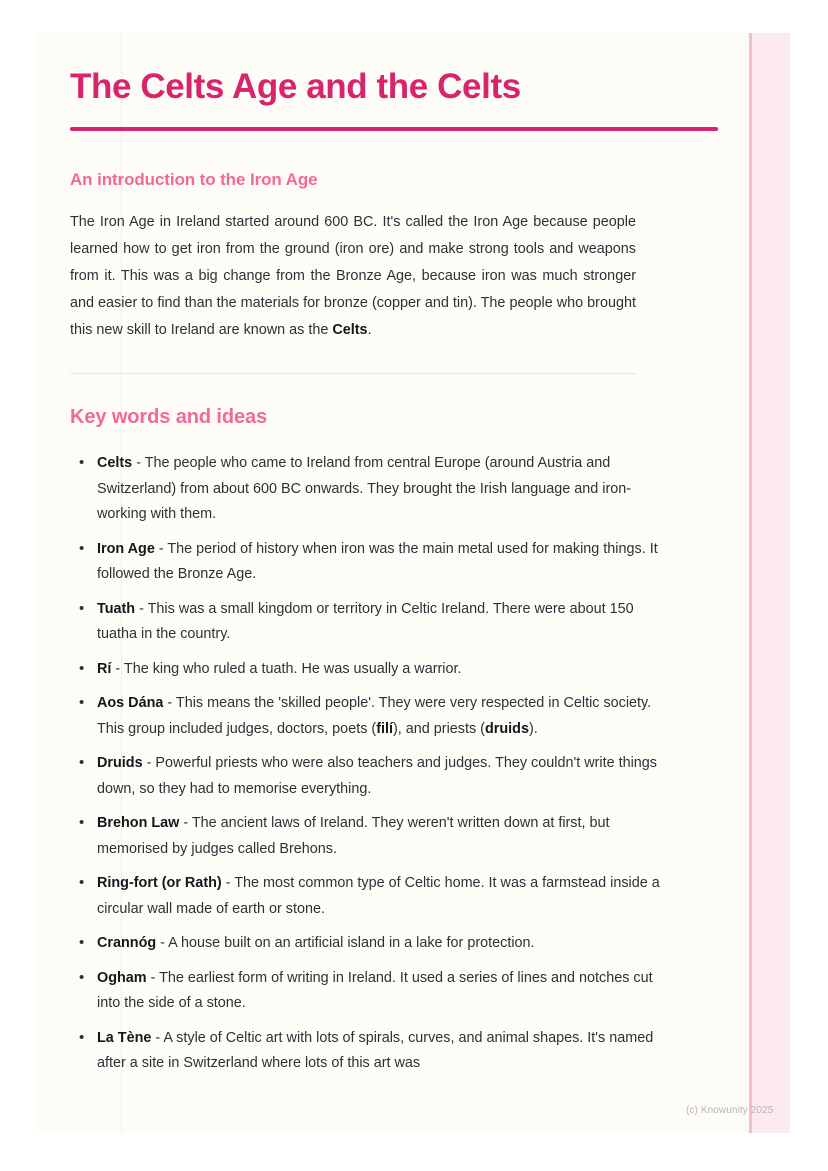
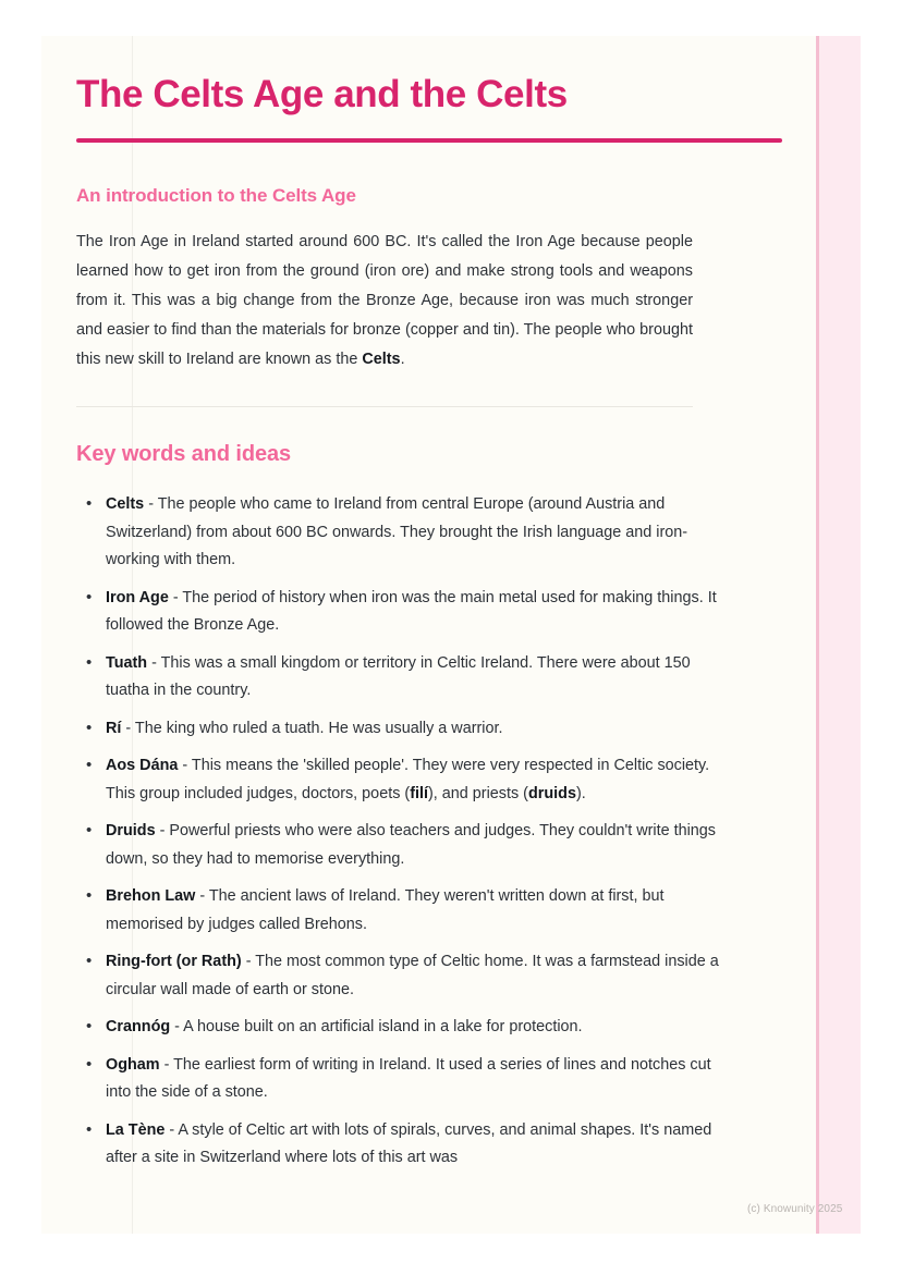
  The Celts Age and the Celts
- An introduction to the Iron Age
+ An introduction to the Celts Age
  The Iron Age in Ireland started around 600 BC. It's called the Iron Age because people learned how to get iron from the ground (iron ore) and make strong tools and weapons from it. This was a big change from the Bronze Age, because iron was much stronger and easier to find than the materials for bronze (copper and tin). The people who brought this new skill to Ireland are known as the Celts.
  Key words and ideas
  Celts - The people who came to Ireland from central Europe (around Austria and Switzerland) from about 600 BC onwards. They brought the Irish language and iron-working with them.
  Iron Age - The period of history when iron was the main metal used for making things. It followed the Bronze Age.
  Tuath - This was a small kingdom or territory in Celtic Ireland. There were about 150 tuatha in the country.
  Rí - The king who ruled a tuath. He was usually a warrior.
  Aos Dána - This means the 'skilled people'. They were very respected in Celtic society. This group included judges, doctors, poets (filí), and priests (druids).
  Druids - Powerful priests who were also teachers and judges. They couldn't write things down, so they had to memorise everything.
  Brehon Law - The ancient laws of Ireland. They weren't written down at first, but memorised by judges called Brehons.
  Ring-fort (or Rath) - The most common type of Celtic home. It was a farmstead inside a circular wall made of earth or stone.
  Crannóg - A house built on an artificial island in a lake for protection.
  Ogham - The earliest form of writing in Ireland. It used a series of lines and notches cut into the side of a stone.
  La Tène - A style of Celtic art with lots of spirals, curves, and animal shapes. It's named after a site in Switzerland where lots of this art was
  (c) Knowunity 2025
